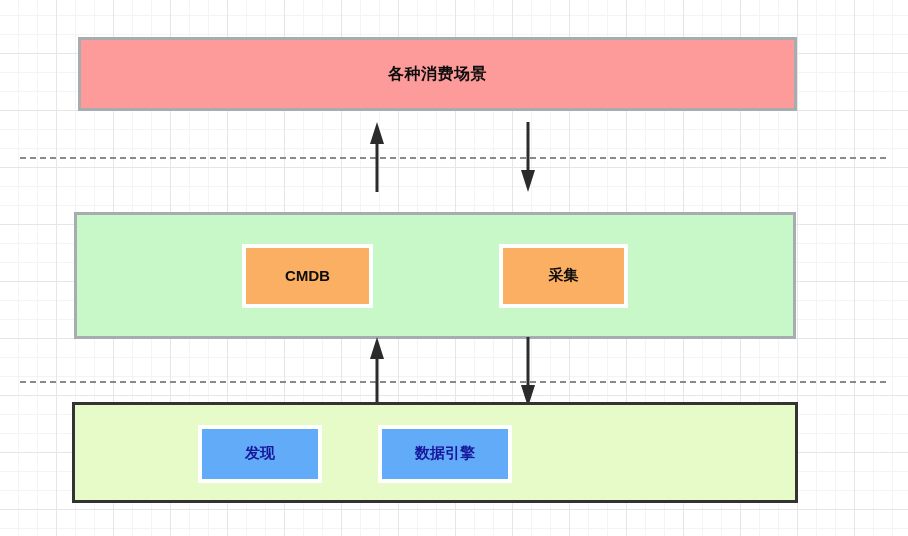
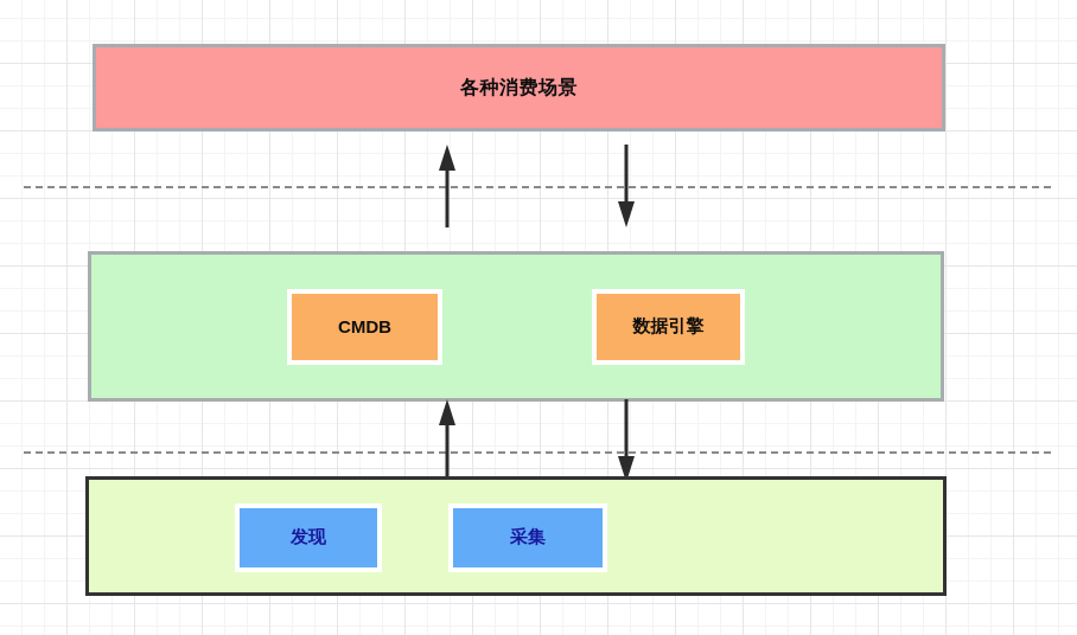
  各种消费场景
  CMDB
- 采集
+ 数据引擎
  发现
- 数据引擎
+ 采集
